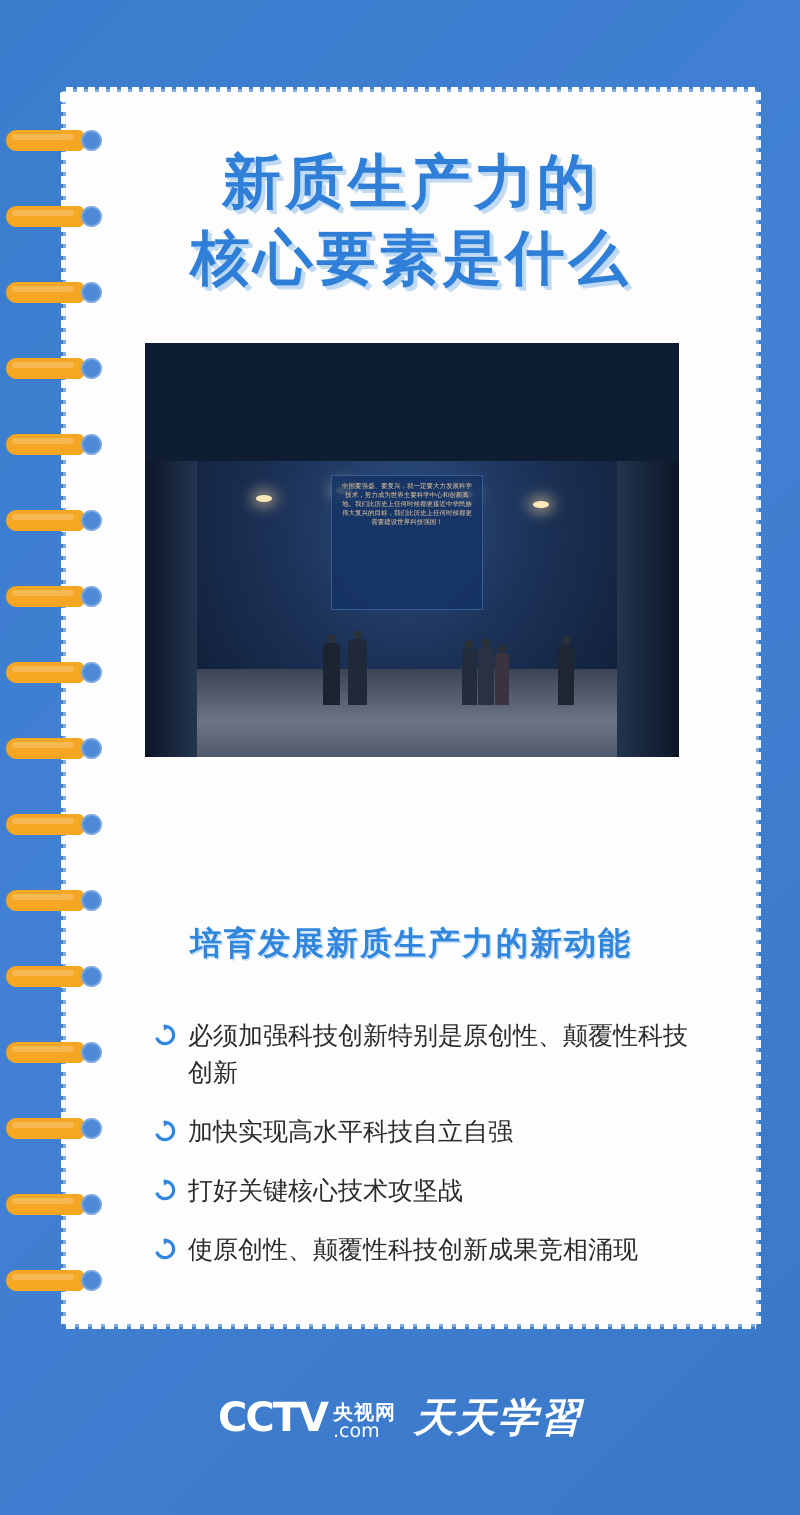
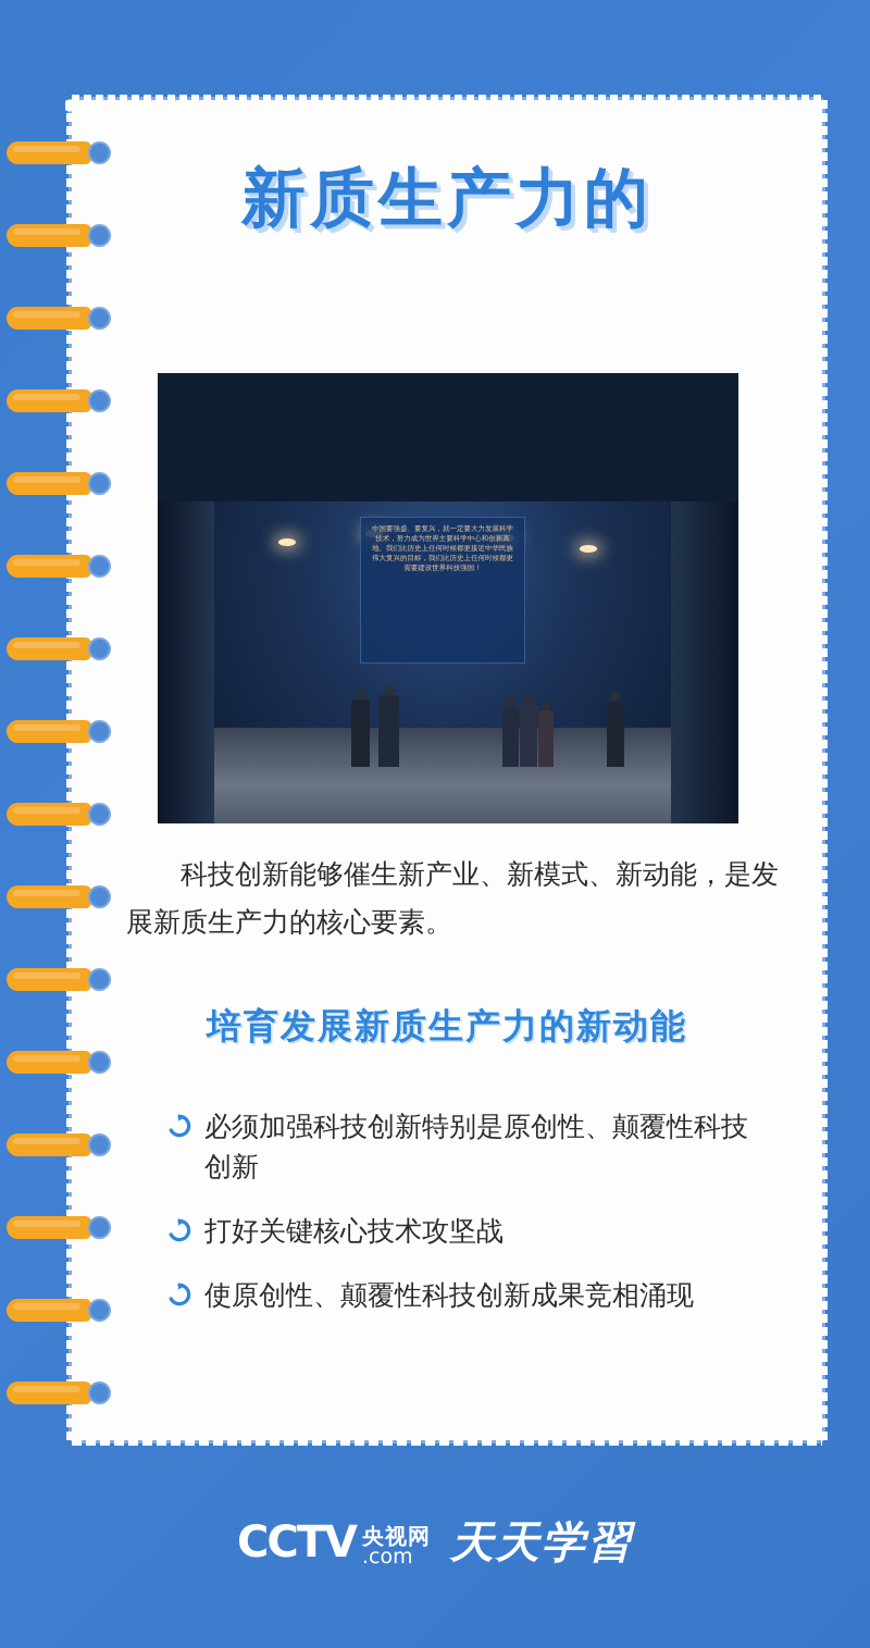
  新质生产力的
- 核心要素是什么
  中国要强盛、要复兴，就一定要大力发展科学技术，努力成为世界主要科学中心和创新高地。我们比历史上任何时候都更接近中华民族伟大复兴的目标，我们比历史上任何时候都更需要建设世界科技强国！
+ 科技创新能够催生新产业、新模式、新动能，是发展新质生产力的核心要素。
  培育发展新质生产力的新动能
  必须加强科技创新特别是原创性、颠覆性科技创新
- 加快实现高水平科技自立自强
  打好关键核心技术攻坚战
  使原创性、颠覆性科技创新成果竞相涌现
  CCTV
  央视网
  .com
  天天学習
